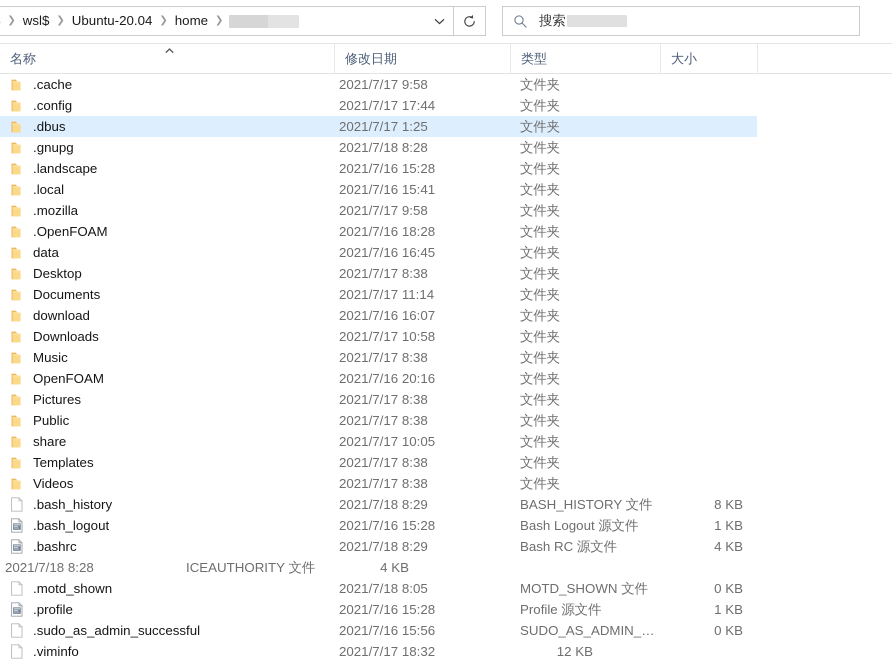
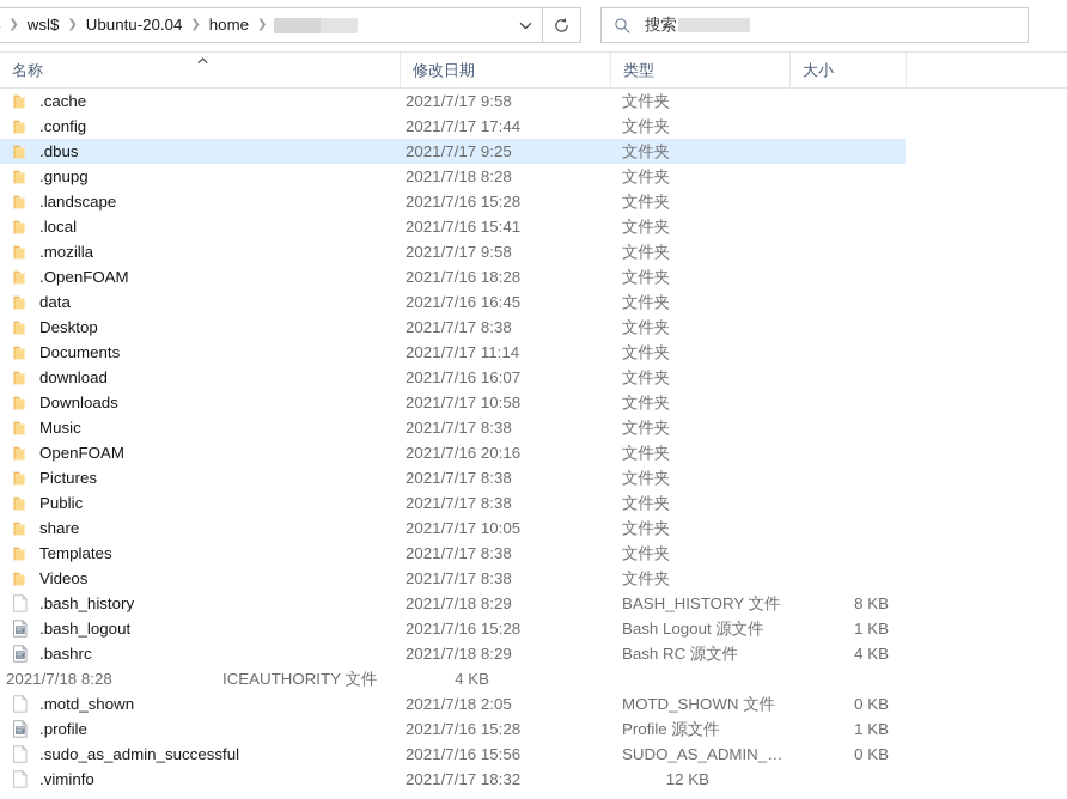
  ❯
  wsl$
  ❯
  Ubuntu-20.04
  ❯
  home
  ❯
  搜索
  名称
  修改日期
  类型
  大小
  .cache
  2021/7/17 9:58
  文件夹
  .config
  2021/7/17 17:44
  文件夹
  .dbus
- 2021/7/17 1:25
+ 2021/7/17 9:25
  文件夹
  .gnupg
  2021/7/18 8:28
  文件夹
  .landscape
  2021/7/16 15:28
  文件夹
  .local
  2021/7/16 15:41
  文件夹
  .mozilla
  2021/7/17 9:58
  文件夹
  .OpenFOAM
  2021/7/16 18:28
  文件夹
  data
  2021/7/16 16:45
  文件夹
  Desktop
  2021/7/17 8:38
  文件夹
  Documents
  2021/7/17 11:14
  文件夹
  download
  2021/7/16 16:07
  文件夹
  Downloads
  2021/7/17 10:58
  文件夹
  Music
  2021/7/17 8:38
  文件夹
  OpenFOAM
  2021/7/16 20:16
  文件夹
  Pictures
  2021/7/17 8:38
  文件夹
  Public
  2021/7/17 8:38
  文件夹
  share
  2021/7/17 10:05
  文件夹
  Templates
  2021/7/17 8:38
  文件夹
  Videos
  2021/7/17 8:38
  文件夹
  .bash_history
  2021/7/18 8:29
  BASH_HISTORY 文件
  8 KB
  .bash_logout
  2021/7/16 15:28
  Bash Logout 源文件
  1 KB
  .bashrc
  2021/7/18 8:29
  Bash RC 源文件
  4 KB
  2021/7/18 8:28
  ICEAUTHORITY 文件
  4 KB
  .motd_shown
- 2021/7/18 8:05
+ 2021/7/18 2:05
  MOTD_SHOWN 文件
  0 KB
  .profile
  2021/7/16 15:28
  Profile 源文件
  1 KB
  .sudo_as_admin_successful
  2021/7/16 15:56
  SUDO_AS_ADMIN_SU
  0 KB
  .viminfo
  2021/7/17 18:32
  12 KB
